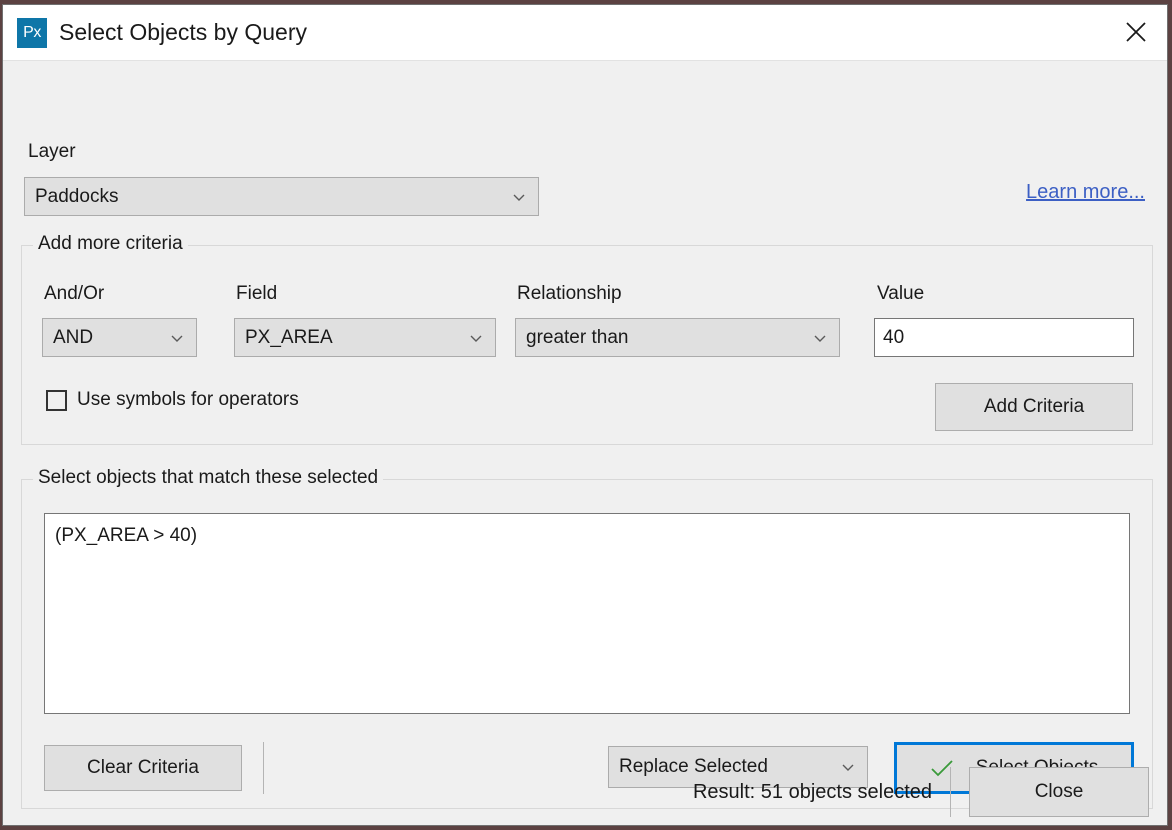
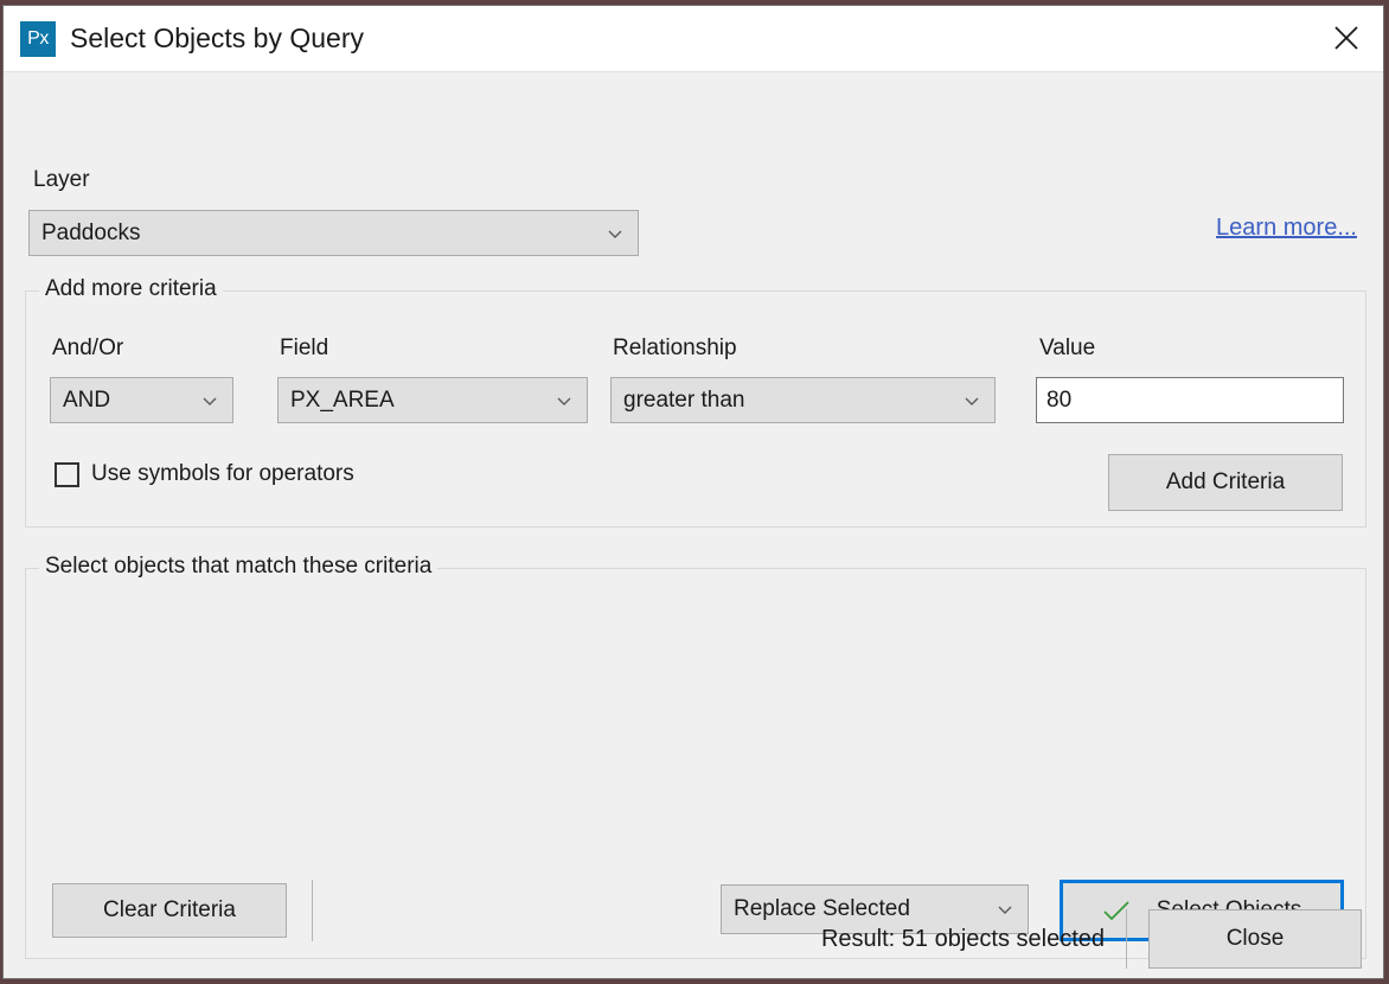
  Px
  Select Objects by Query
  Layer
  Paddocks
  Learn more...
  Add more criteria
  And/Or
  AND
  Field
  PX_AREA
  Relationship
  greater than
  Value
- 40
+ 80
  Use symbols for operators
  Add Criteria
- Select objects that match these selected
+ Select objects that match these criteria
- (PX_AREA > 40)
  Clear Criteria
  Replace Selected
  Result: 51 objects selected
  Close
